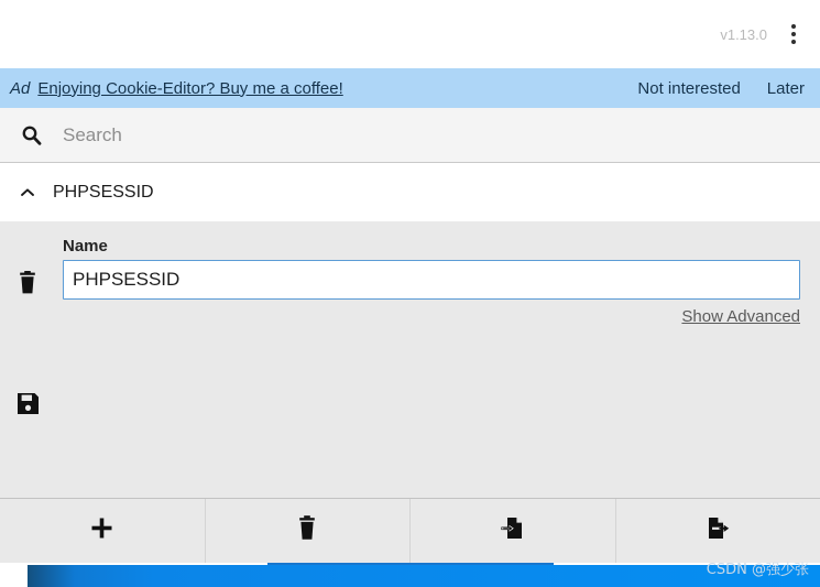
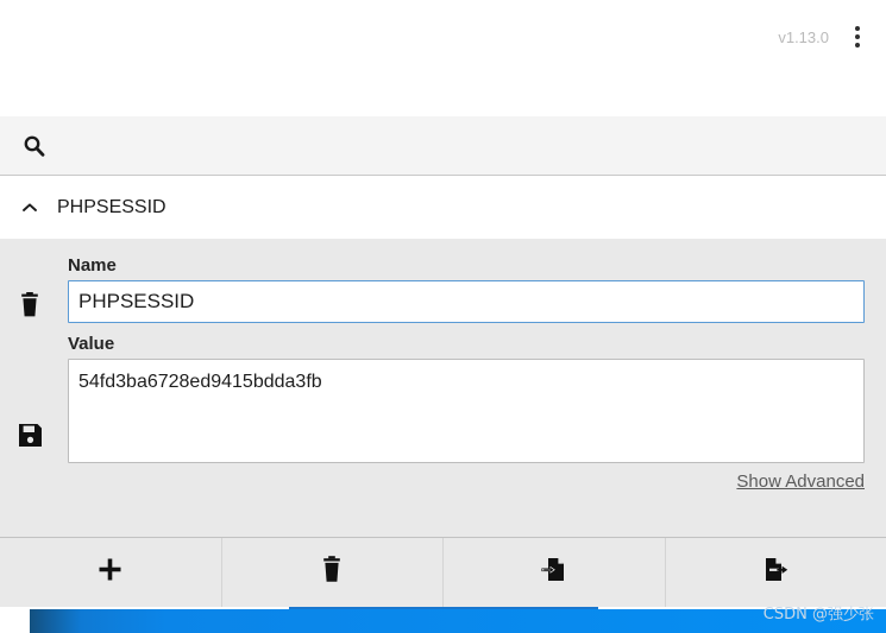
  v1.13.0
- Ad
- Enjoying Cookie-Editor? Buy me a coffee!
- Not interested
- Later
- Search
  PHPSESSID
  Name
  PHPSESSID
+ Value
+ 54fd3ba6728ed9415bdda3fb
  Show Advanced
  CSDN @强少张
